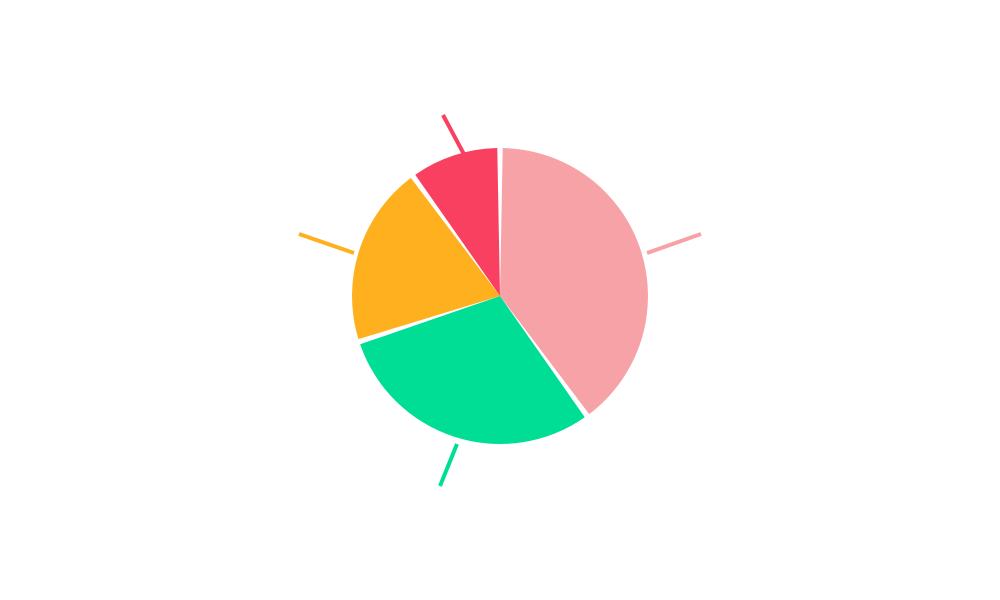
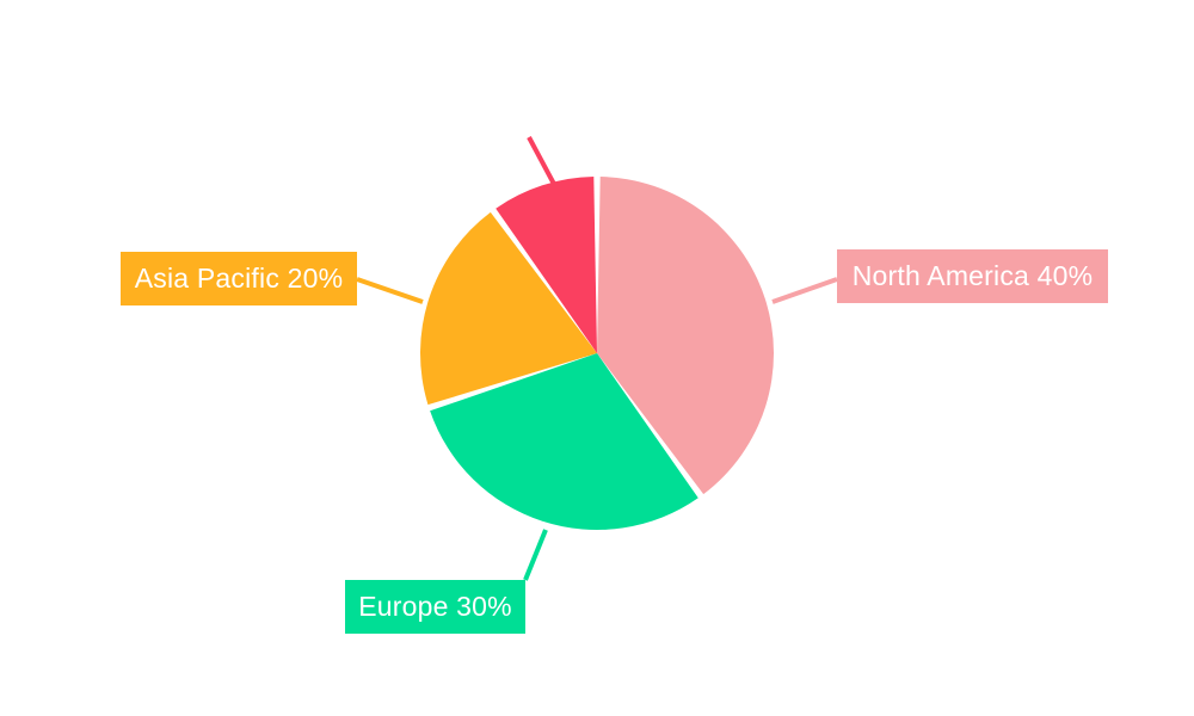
+ North America 40%
+ Europe 30%
+ Asia Pacific 20%
